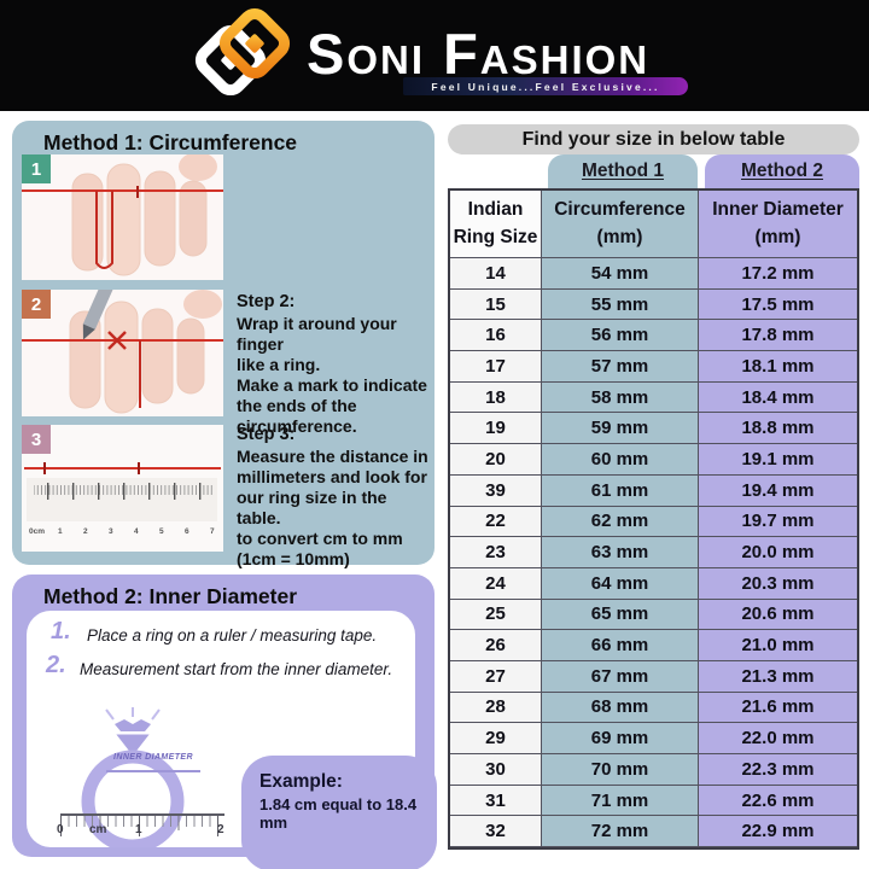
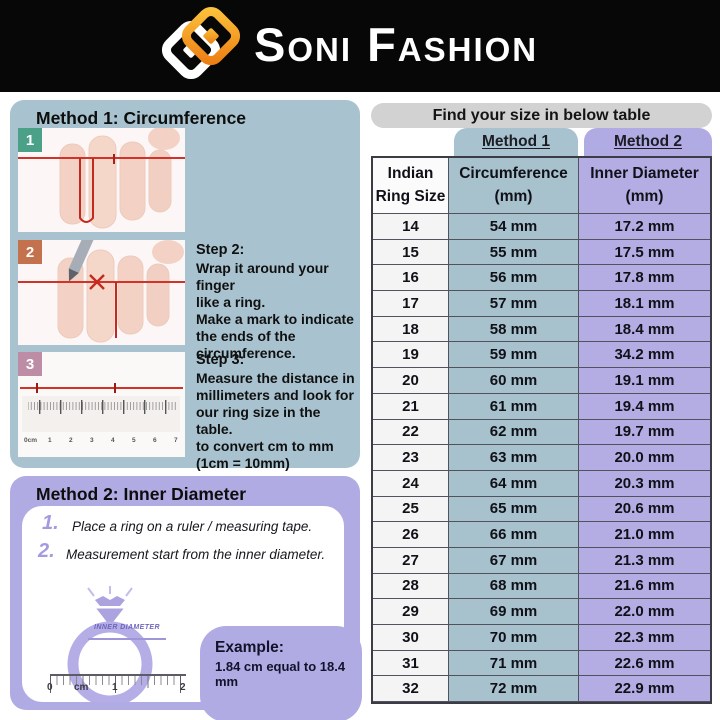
  Soni Fashion
- Feel Unique...Feel Exclusive...
  Method 1: Circumference
  1
  2
  Step 2:
  Wrap it around your finger
  like a ring.
  Make a mark to indicate
  the ends of the
  circumference.
  3
  Step 3:
  Measure the distance in
  millimeters and look for
  our ring size in the table.
  to convert cm to mm
  (1cm = 10mm)
  Method 2: Inner Diameter
  1.
  Place a ring on a ruler / measuring tape.
  2.
  Measurement start from the inner diameter.
  0
  cm
  1
  2
  Example:
  1.84 cm equal to 18.4 mm
  Find your size in below table
  Method 1
  Method 2
  Indian
  Ring Size
  Circumference
  (mm)
  Inner Diameter
  (mm)
  14
  54 mm
  17.2 mm
  15
  55 mm
  17.5 mm
  16
  56 mm
  17.8 mm
  17
  57 mm
  18.1 mm
  18
  58 mm
  18.4 mm
  19
  59 mm
- 18.8 mm
+ 34.2 mm
  20
  60 mm
  19.1 mm
- 39
+ 21
  61 mm
  19.4 mm
  22
  62 mm
  19.7 mm
  23
  63 mm
  20.0 mm
  24
  64 mm
  20.3 mm
  25
  65 mm
  20.6 mm
  26
  66 mm
  21.0 mm
  27
  67 mm
  21.3 mm
  28
  68 mm
  21.6 mm
  29
  69 mm
  22.0 mm
  30
  70 mm
  22.3 mm
  31
  71 mm
  22.6 mm
  32
  72 mm
  22.9 mm
